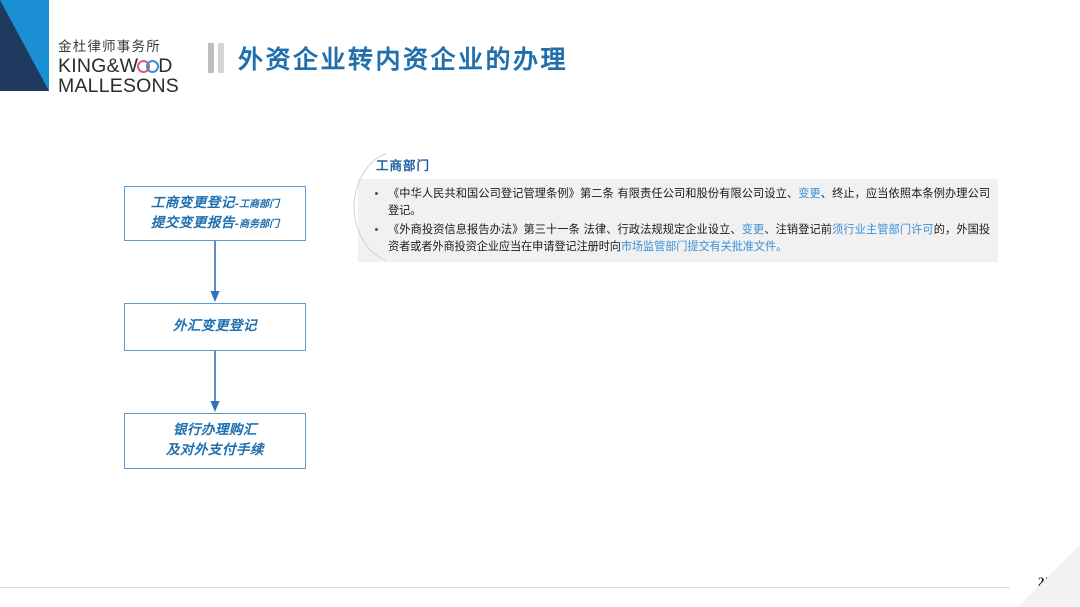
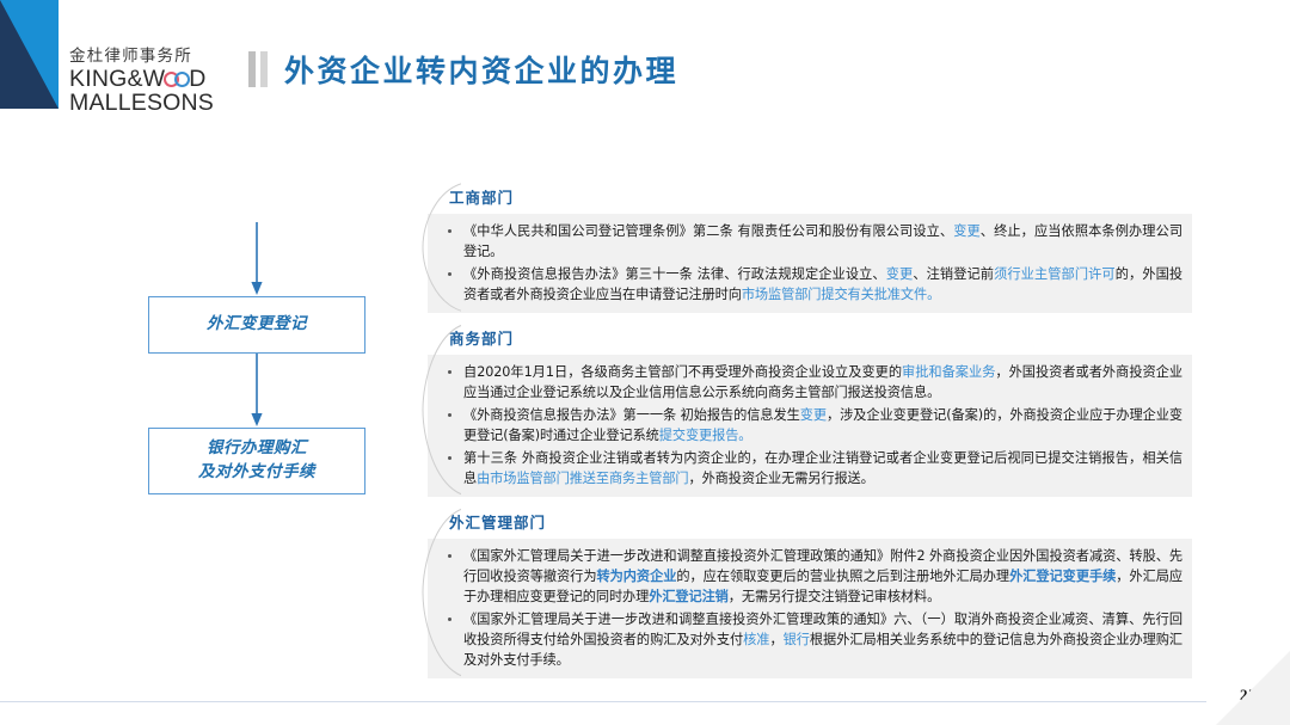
  金杜律师事务所
  KING&W
  D
  MALLESONS
  外资企业转内资企业的办理
- 工商变更登记-工商部门
- 提交变更报告-商务部门
  外汇变更登记
  银行办理购汇
  及对外支付手续
  工商部门
  《中华人民共和国公司登记管理条例》第二条 有限责任公司和股份有限公司设立、变更、终止，应当依照本条例办理公司登记。
  《外商投资信息报告办法》第三十一条 法律、行政法规规定企业设立、变更、注销登记前须行业主管部门许可的，外国投资者或者外商投资企业应当在申请登记注册时向市场监管部门提交有关批准文件。
+ 商务部门
+ 自2020年1月1日，各级商务主管部门不再受理外商投资企业设立及变更的审批和备案业务，外国投资者或者外商投资企业应当通过企业登记系统以及企业信用信息公示系统向商务主管部门报送投资信息。
+ 《外商投资信息报告办法》第一一条 初始报告的信息发生变更，涉及企业变更登记(备案)的，外商投资企业应于办理企业变更登记(备案)时通过企业登记系统提交变更报告。
+ 第十三条 外商投资企业注销或者转为内资企业的，在办理企业注销登记或者企业变更登记后视同已提交注销报告，相关信息由市场监管部门推送至商务主管部门，外商投资企业无需另行报送。
+ 外汇管理部门
+ 《国家外汇管理局关于进一步改进和调整直接投资外汇管理政策的通知》附件2 外商投资企业因外国投资者减资、转股、先行回收投资等撤资行为转为内资企业的，应在领取变更后的营业执照之后到注册地外汇局办理外汇登记变更手续，外汇局应于办理相应变更登记的同时办理外汇登记注销，无需另行提交注销登记审核材料。
+ 《国家外汇管理局关于进一步改进和调整直接投资外汇管理政策的通知》六、（一）取消外商投资企业减资、清算、先行回收投资所得支付给外国投资者的购汇及对外支付核准，银行根据外汇局相关业务系统中的登记信息为外商投资企业办理购汇及对外支付手续。
